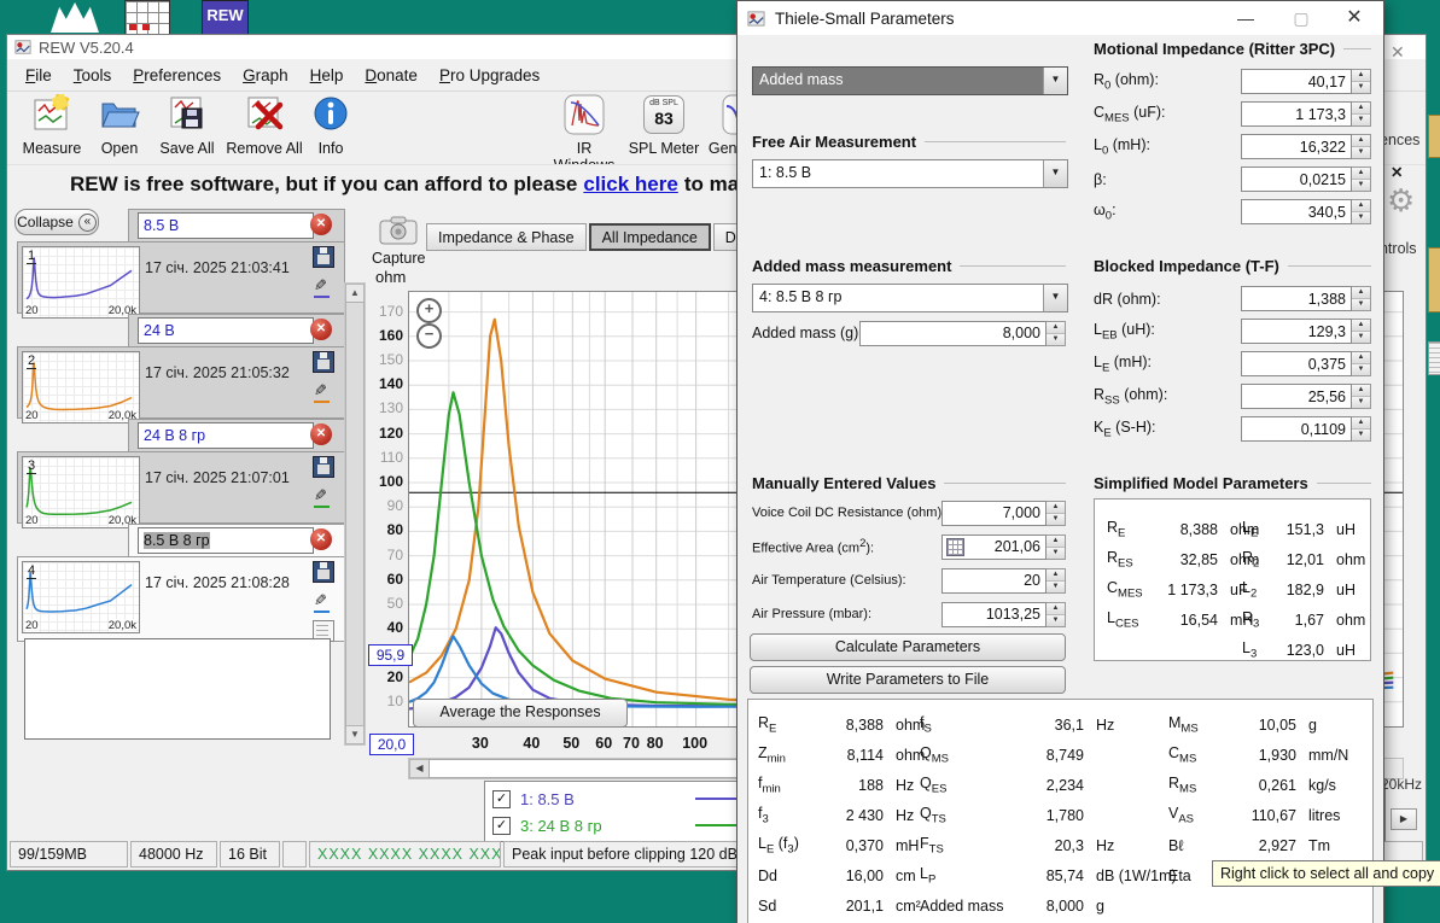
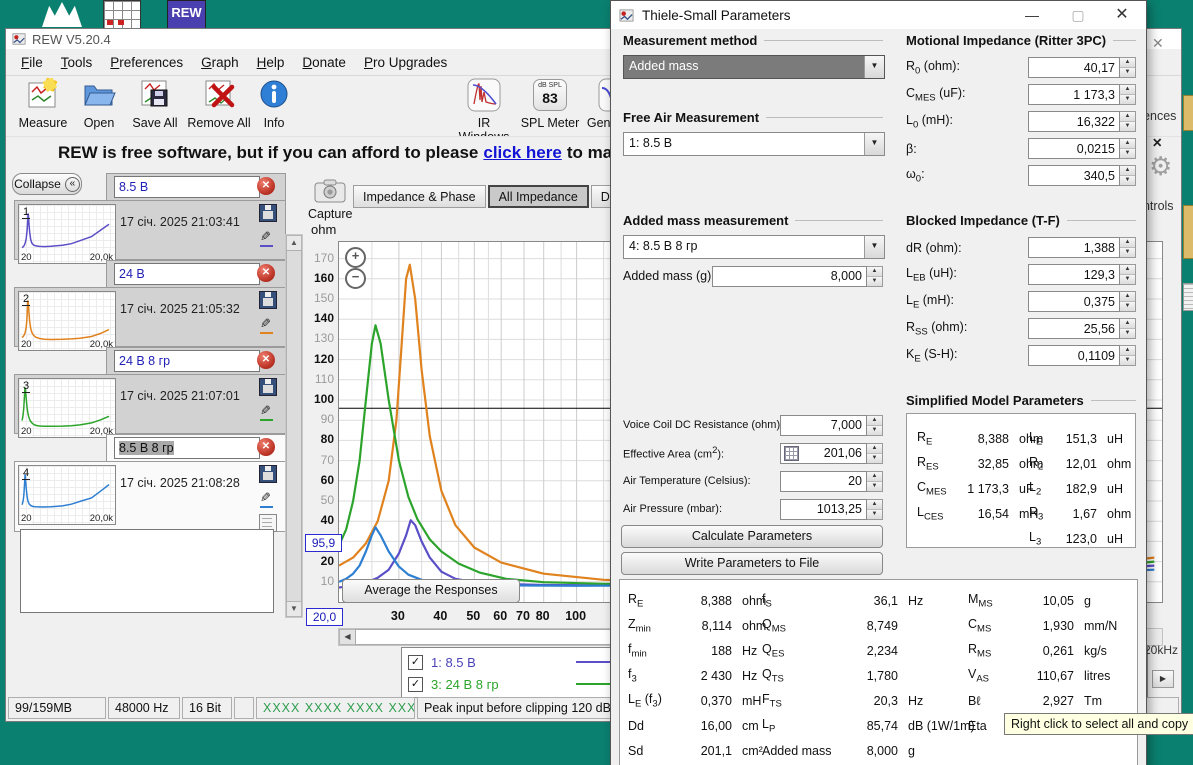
  REW
  REW V5.20.4
  File
  Tools
  Preferences
  Graph
  Help
  Donate
  Pro Upgrades
  Measure
  Open
  Save All
  Remove All
  Info
  83
  SPL Meter
  REW is free software, but if you can afford to please
  click here
  Collapse
  «
  8.5 B
  ✕
  1
  20
  20,0k
  17 січ. 2025 21:03:41
  24 B
  ✕
  2
  20
  20,0k
  17 січ. 2025 21:05:32
  24 B 8 гр
  ✕
  3
  20
  20,0k
  17 січ. 2025 21:07:01
  8.5 B 8 гр
  ✕
  4
  20
  20,0k
  17 січ. 2025 21:08:28
  ▲
  ▼
  Capture
  Impedance & Phase
  All Impedance
  ohm
  +
  −
  10
  20
  40
  50
  60
  70
  80
  90
  100
  110
  120
  130
  140
  150
  160
  170
  30
  40
  50
  60
  70
  80
  100
  95,9
  20,0
  Average the Responses
  ◀
  ✓
  1: 8.5 B
  ✓
  3: 24 B 8 гр
  ✕
  ✕
  ⚙
  20kHz
  ▶
  99/159MB
  48000 Hz
  16 Bit
  XXXX XXXX XXXX XXX
  Thiele-Small Parameters
  —
  ▢
  ✕
+ Measurement method
  Added mass
  ▼
  Free Air Measurement
  1: 8.5 B
  ▼
  Added mass measurement
  4: 8.5 B 8 гр
  ▼
  Added mass (g)
  8,000
- Manually Entered Values
  Voice Coil DC Resistance (ohm)
  7,000
  Effective Area (cm2):
  201,06
  Air Temperature (Celsius):
  20
  Air Pressure (mbar):
  1013,25
  Calculate Parameters
  Write Parameters to File
  Motional Impedance (Ritter 3PC)
  R0 (ohm):
  40,17
  CMES (uF):
  1 173,3
  L0 (mH):
  16,322
  β:
  0,0215
  ω0:
  340,5
  Blocked Impedance (T-F)
  dR (ohm):
  1,388
  LEB (uH):
  129,3
  LE (mH):
  0,375
  RSS (ohm):
  25,56
  KE (S-H):
  0,1109
  Simplified Model Parameters
  RE
  8,388
  ohm
  RES
  32,85
  ohm
  CMES
  1 173,3
  uF
  LCES
  16,54
  mH
  LE
  151,3
  uH
  R2
  12,01
  ohm
  L2
  182,9
  uH
  R3
  1,67
  ohm
  L3
  123,0
  uH
  RE
  8,388
  ohm
  Zmin
  8,114
  ohm
  fmin
  188
  Hz
  f3
  2 430
  Hz
  LE (f3)
  0,370
  mH
  Dd
  16,00
  cm
  Sd
  201,1
  cm²
  fS
  36,1
  Hz
  QMS
  8,749
  QES
  2,234
  QTS
  1,780
  FTS
  20,3
  Hz
  LP
  85,74
  dB (1W/1m)
  Added mass
  8,000
  g
  MMS
  10,05
  g
  CMS
  1,930
  mm/N
  RMS
  0,261
  kg/s
  VAS
  110,67
  litres
  Bℓ
  2,927
  Tm
  Eta
  Right click to select all and copy
